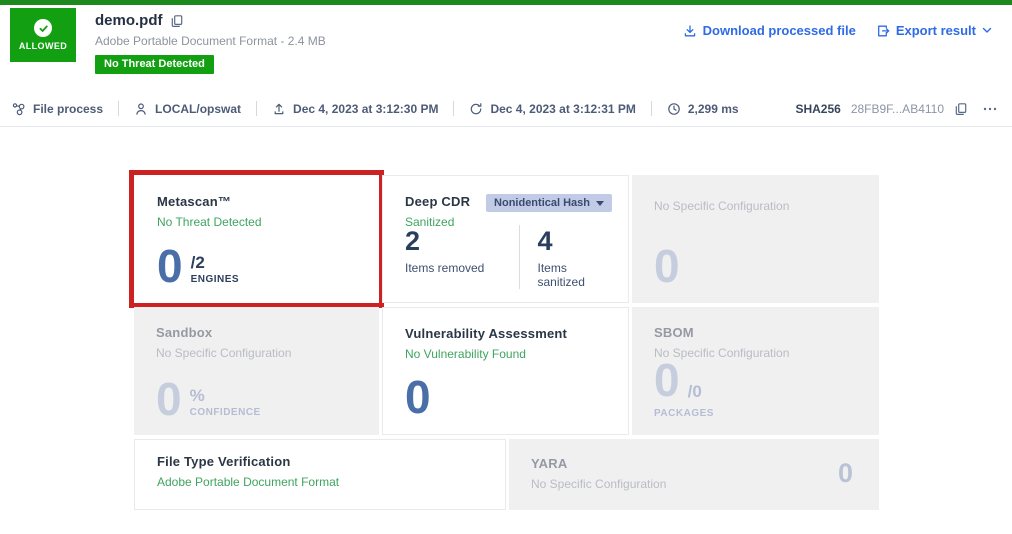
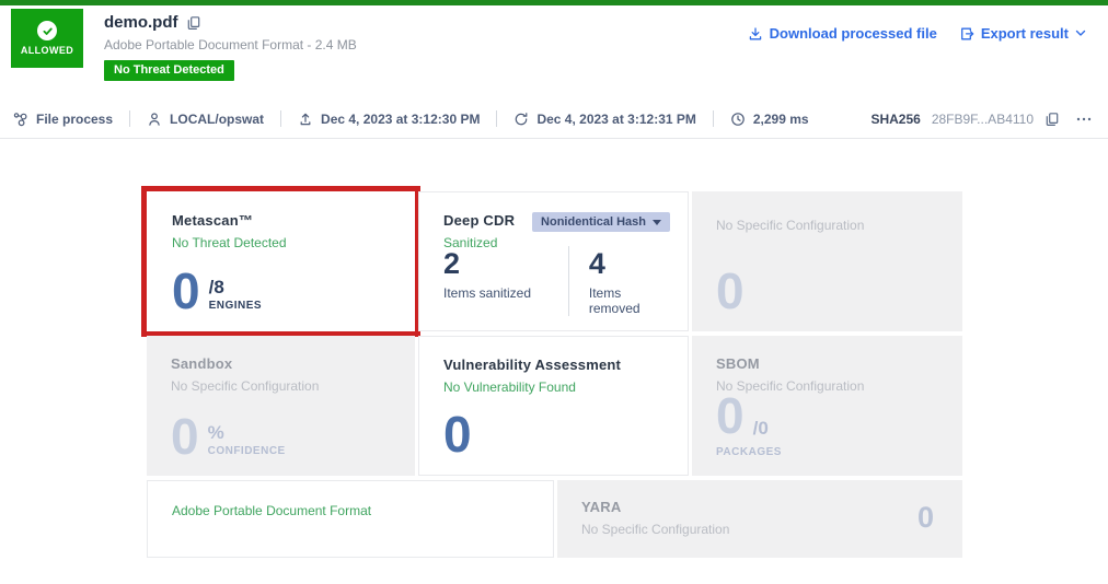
  ALLOWED
  demo.pdf
  Adobe Portable Document Format - 2.4 MB
  No Threat Detected
  Download processed file
  Export result
  File process
  LOCAL/opswat
  Dec 4, 2023 at 3:12:30 PM
  Dec 4, 2023 at 3:12:31 PM
  2,299 ms
  SHA256
  28FB9F...AB4110
  Metascan™
  No Threat Detected
  0
- /2
+ /8
  ENGINES
  Deep CDR
  Sanitized
  Nonidentical Hash
  2
- Items removed
+ Items sanitized
  4
- Items sanitized
+ Items removed
  No Specific Configuration
  0
  Sandbox
  No Specific Configuration
  0
  %
  CONFIDENCE
  Vulnerability Assessment
  No Vulnerability Found
  0
  SBOM
  No Specific Configuration
  0
  /0
  PACKAGES
- File Type Verification
  Adobe Portable Document Format
  YARA
  No Specific Configuration
  0
